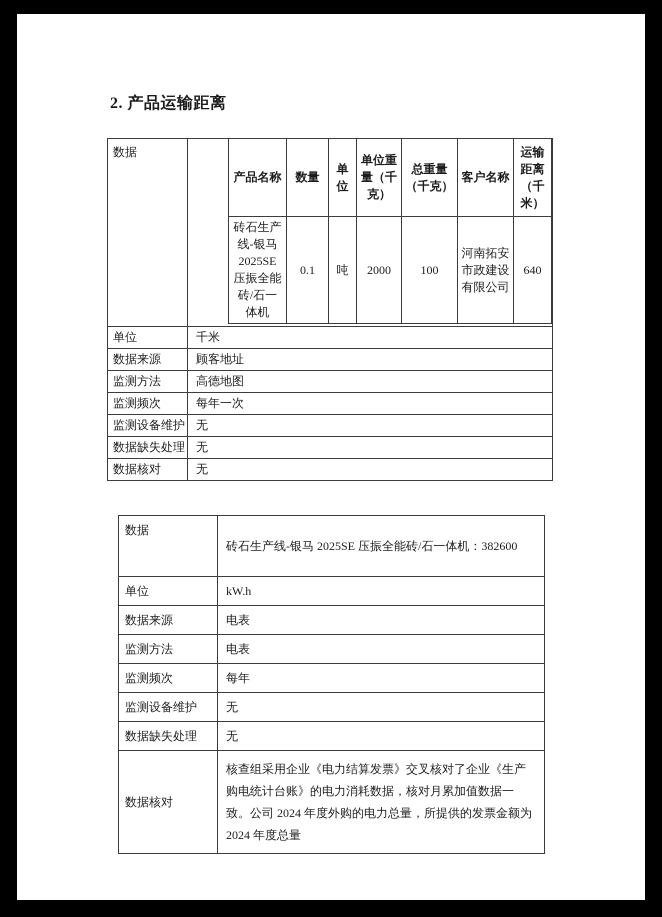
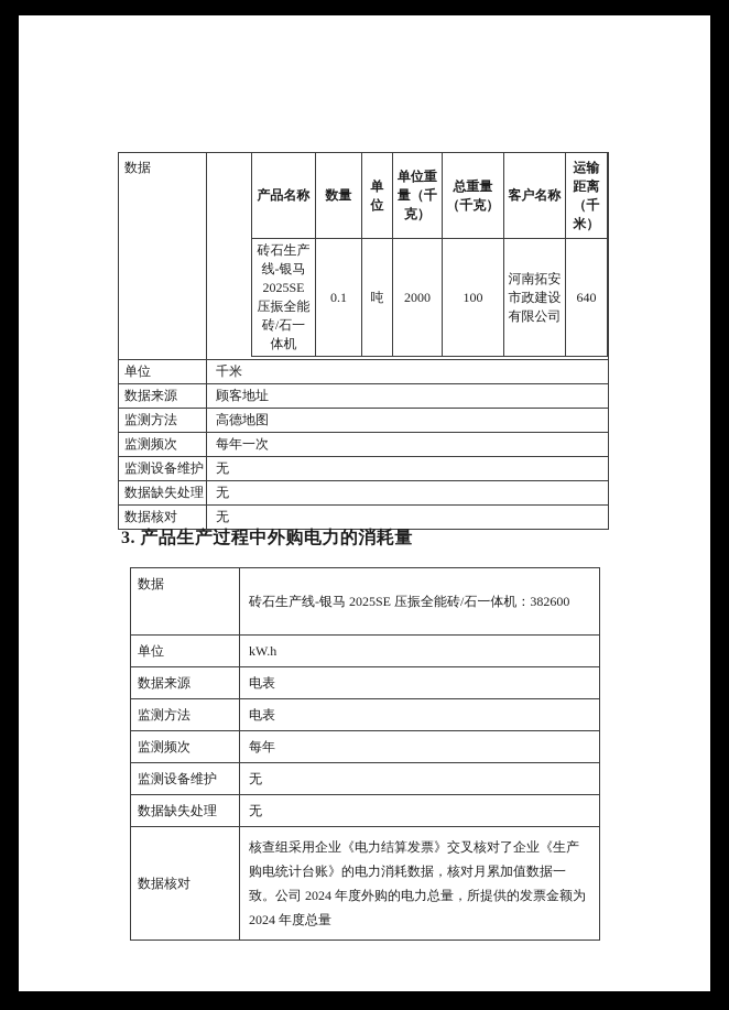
- 2. 产品运输距离
  数据
  产品名称	数量	单位	单位重量（千克）	总重量（千克）	客户名称	运输距离（千米）
  砖石生产线-银马2025SE 压振全能砖/石一体机	0.1	吨	2000	100	河南拓安市政建设有限公司	640
  单位	千米
  数据来源	顾客地址
  监测方法	高德地图
  监测频次	每年一次
  监测设备维护	无
  数据缺失处理	无
  数据核对	无
+ 3. 产品生产过程中外购电力的消耗量
  数据	砖石生产线-银马 2025SE 压振全能砖/石一体机：382600
  单位	kW.h
  数据来源	电表
  监测方法	电表
  监测频次	每年
  监测设备维护	无
  数据缺失处理	无
  数据核对	核查组采用企业《电力结算发票》交叉核对了企业《生产购电统计台账》的电力消耗数据，核对月累加值数据一致。公司 2024 年度外购的电力总量，所提供的发票金额为 2024 年度总量
